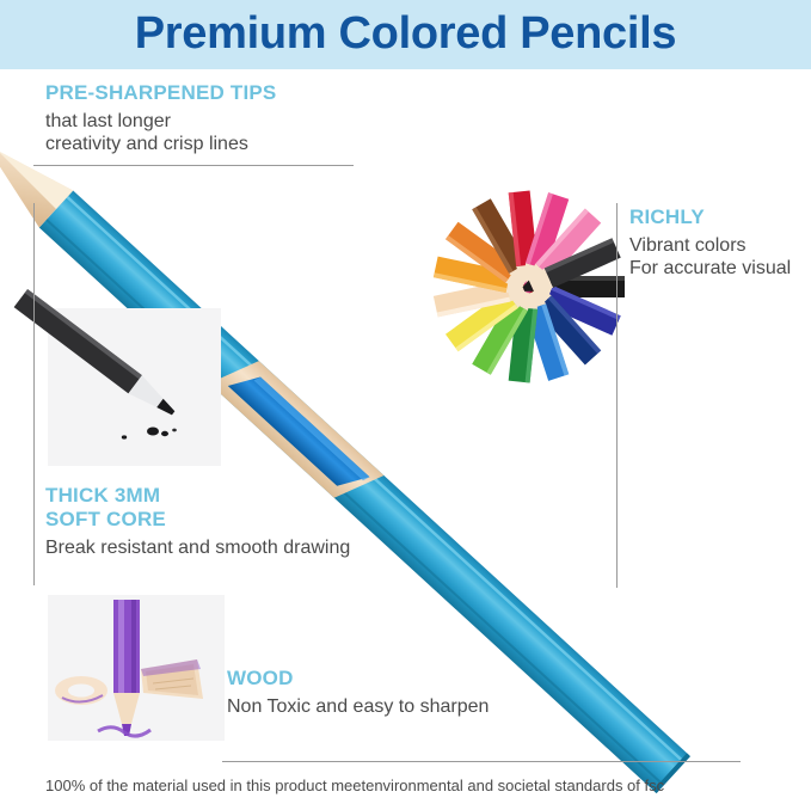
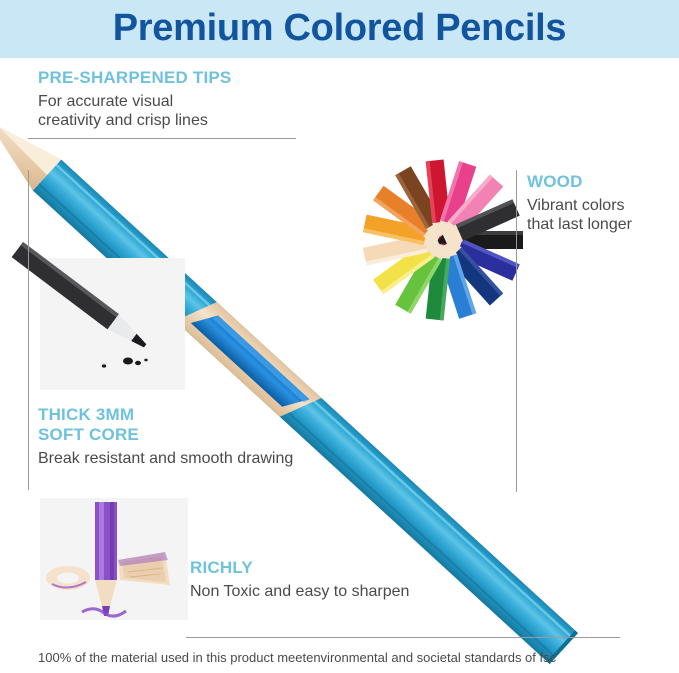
  Premium Colored Pencils
  PRE-SHARPENED TIPS
- that last longer
+ For accurate visual
  creativity and crisp lines
- RICHLY
+ WOOD
  Vibrant colors
- For accurate visual
+ that last longer
  THICK 3MM
  SOFT CORE
  Break resistant and smooth drawing
- WOOD
+ RICHLY
  Non Toxic and easy to sharpen
  100% of the material used in this product meetenvironmental and societal standards of fsc
